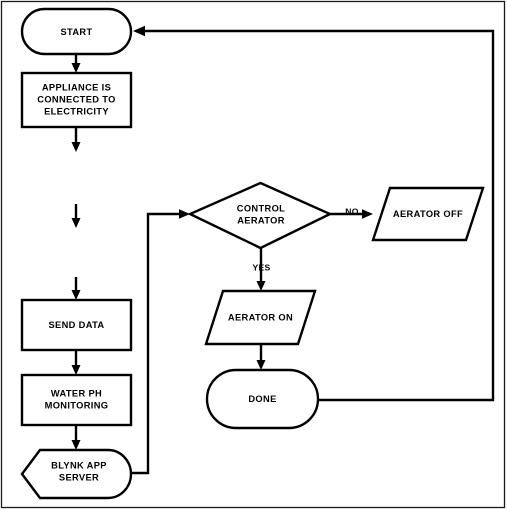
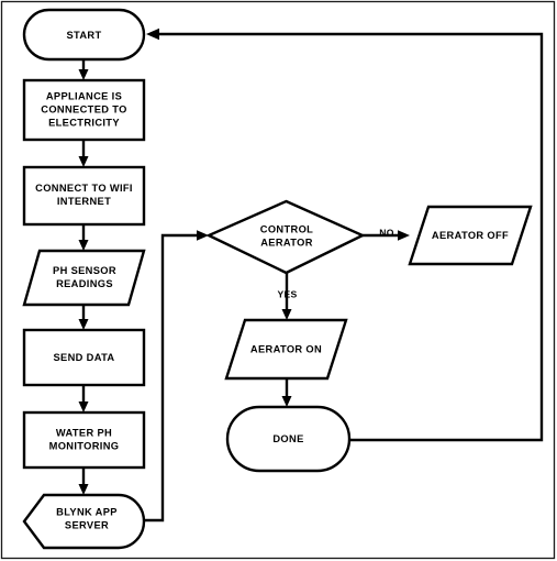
  START
  APPLIANCE IS
  CONNECTED TO
  ELECTRICITY
+ CONNECT TO WIFI
+ INTERNET
+ PH SENSOR
+ READINGS
  SEND DATA
  WATER PH
  MONITORING
  BLYNK APP
  SERVER
  CONTROL
  AERATOR
  NO
  YES
  AERATOR OFF
  AERATOR ON
  DONE
